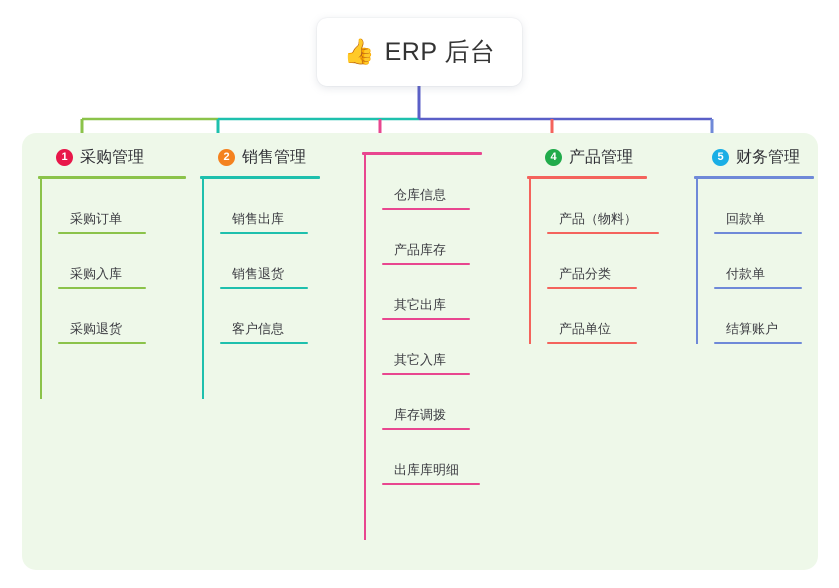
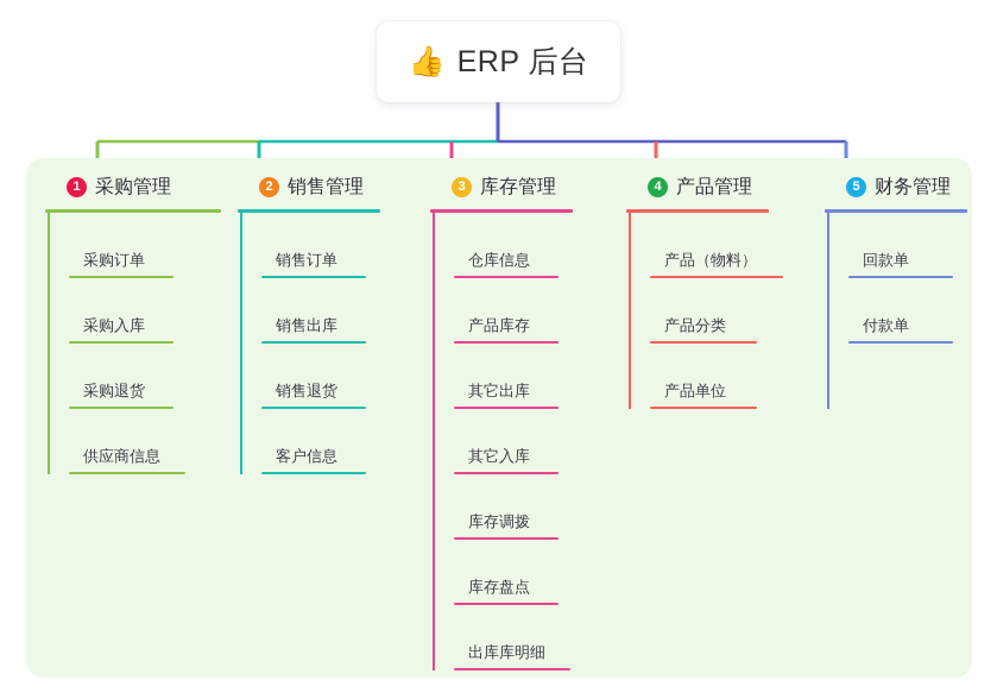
  👍
  ERP 后台
  1
  采购管理
  采购订单
  采购入库
  采购退货
+ 供应商信息
  2
  销售管理
+ 销售订单
  销售出库
  销售退货
  客户信息
+ 3
+ 库存管理
  仓库信息
  产品库存
  其它出库
  其它入库
  库存调拨
+ 库存盘点
  出库库明细
  4
  产品管理
  产品（物料）
  产品分类
  产品单位
  5
  财务管理
  回款单
  付款单
- 结算账户
